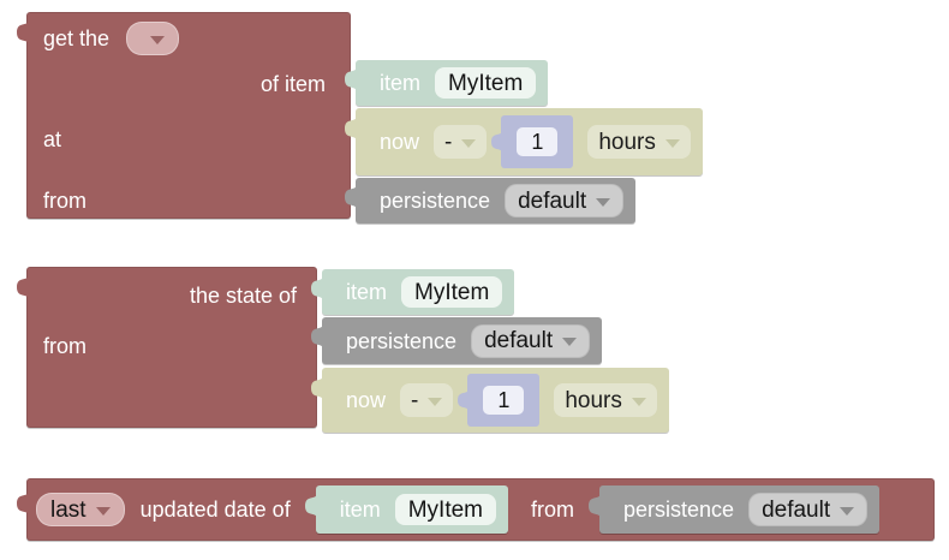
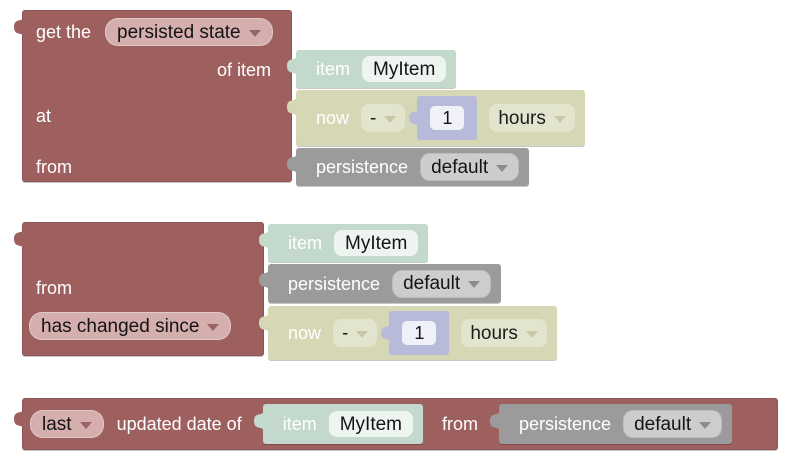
  get the
+ persisted state
  of item
  at
  from
  item
  MyItem
  now
  -
  1
  hours
  persistence
  default
- the state of
  from
+ has changed since
  item
  MyItem
  persistence
  default
  now
  -
  1
  hours
  last
  updated date of
  item
  MyItem
  from
  persistence
  default
